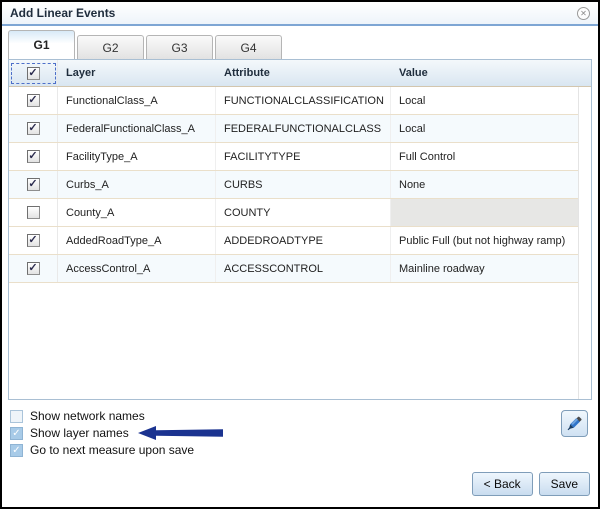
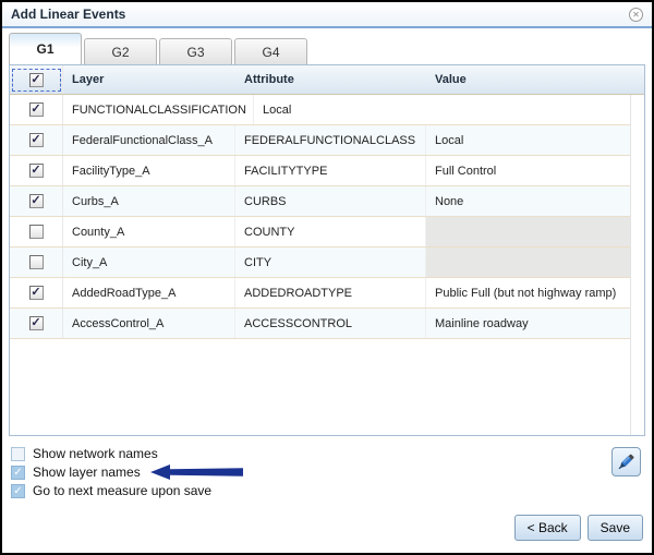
  Add Linear Events
  ✕
  G1
  G2
  G3
  G4
  Layer
  Attribute
  Value
- FunctionalClass_A
  FUNCTIONALCLASSIFICATION
  Local
  FederalFunctionalClass_A
  FEDERALFUNCTIONALCLASS
  Local
  FacilityType_A
  FACILITYTYPE
  Full Control
  Curbs_A
  CURBS
  None
  County_A
  COUNTY
+ City_A
+ CITY
  AddedRoadType_A
  ADDEDROADTYPE
  Public Full (but not highway ramp)
  AccessControl_A
  ACCESSCONTROL
  Mainline roadway
  Show network names
  Show layer names
  Go to next measure upon save
  < Back
  Save
